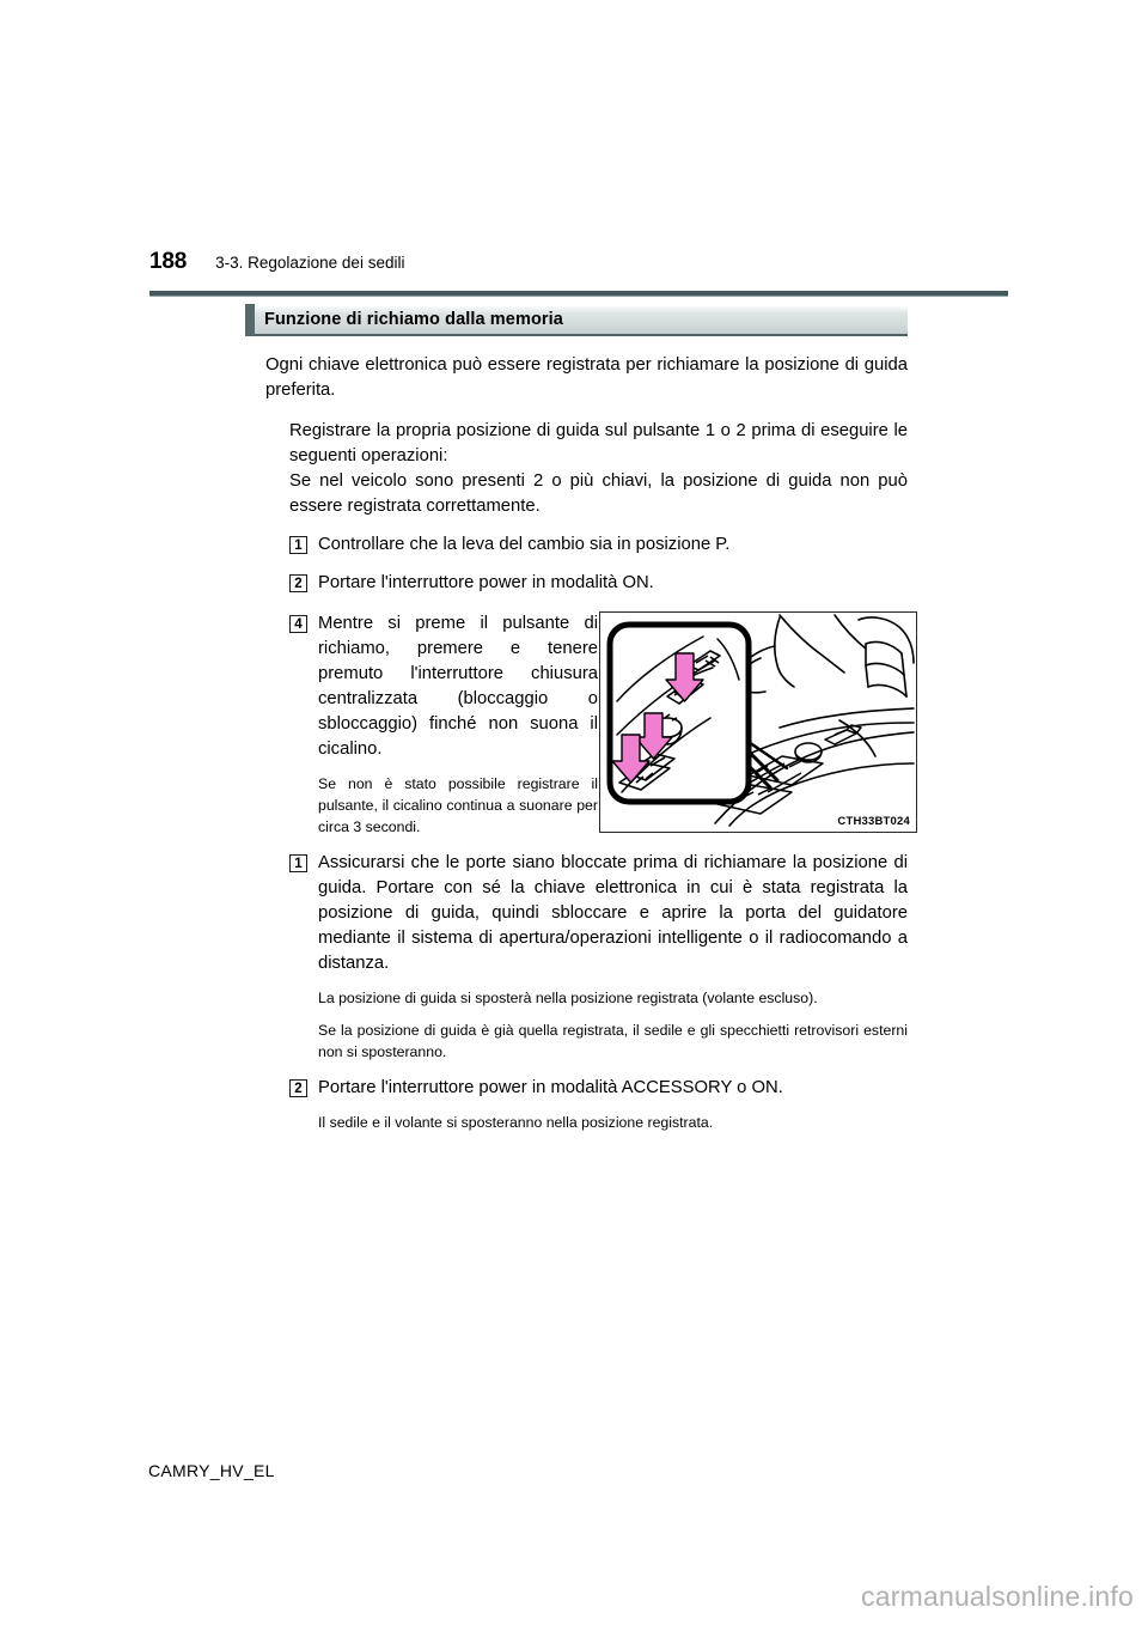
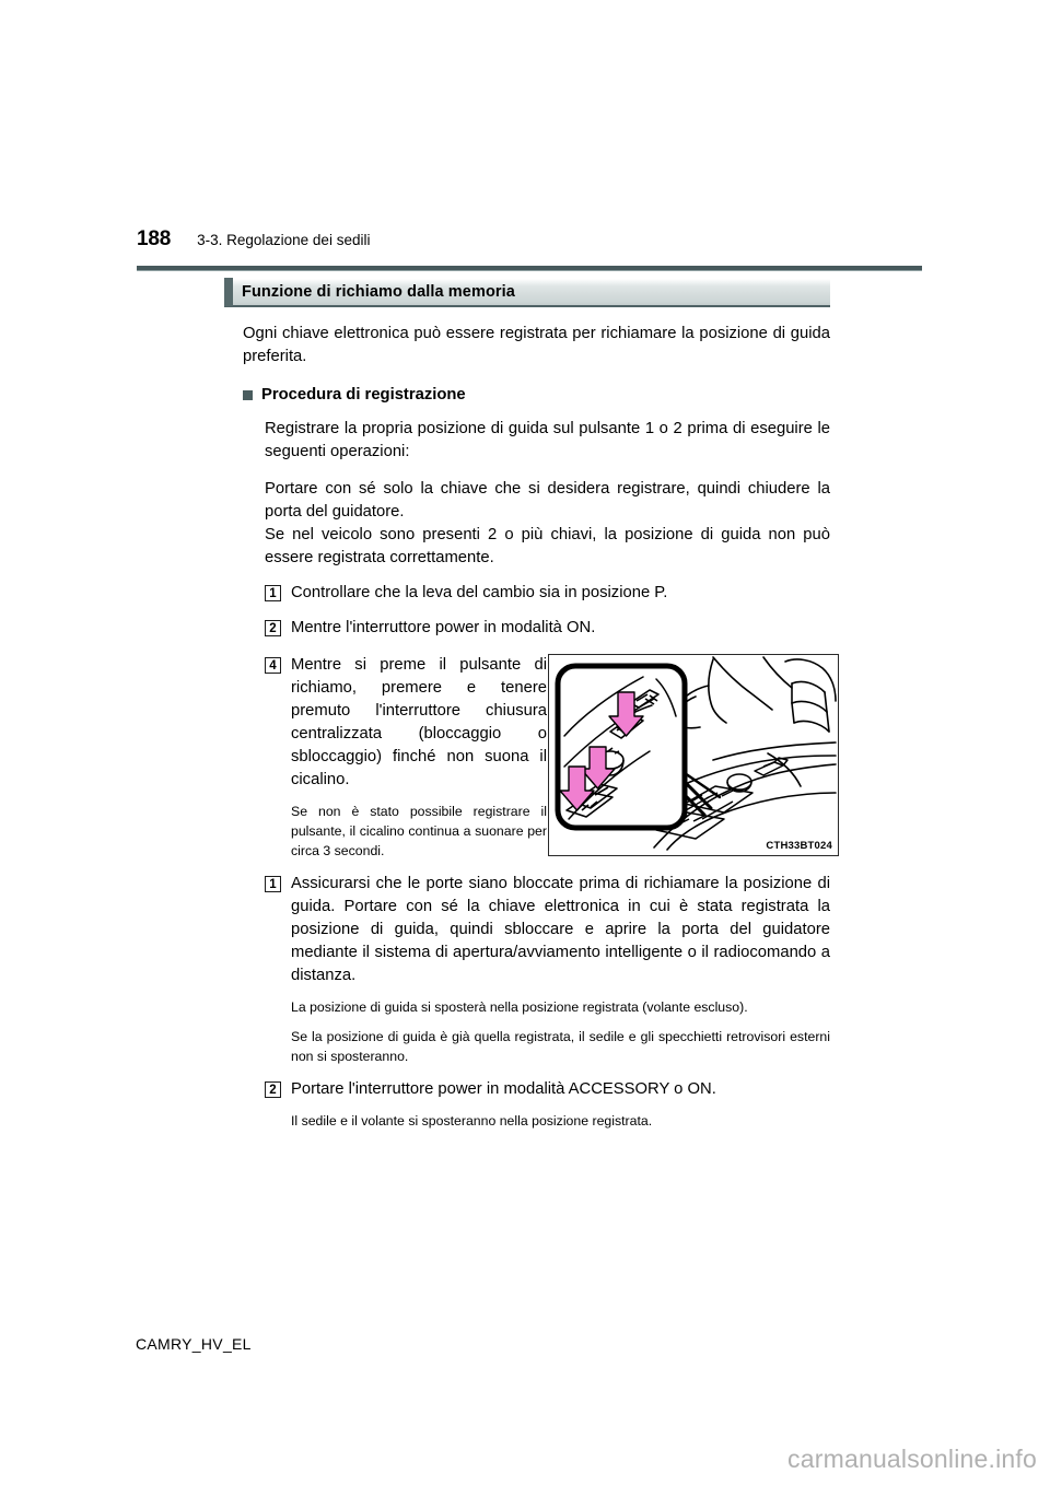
  188
  3-3. Regolazione dei sedili
  Funzione di richiamo dalla memoria
  Ogni chiave elettronica può essere registrata per richiamare la posizione di guida preferita.
+ Procedura di registrazione
  Registrare la propria posizione di guida sul pulsante 1 o 2 prima di eseguire le seguenti operazioni:
+ Portare con sé solo la chiave che si desidera registrare, quindi chiudere la porta del guidatore.
  Se nel veicolo sono presenti 2 o più chiavi, la posizione di guida non può essere registrata correttamente.
  1
  Controllare che la leva del cambio sia in posizione P.
  2
- Portare l'interruttore power in modalità ON.
+ Mentre l'interruttore power in modalità ON.
  4
  Mentre si preme il pulsante di richiamo, premere e tenere premuto l'interruttore chiusura centralizzata (bloccaggio o sbloccaggio) finché non suona il cicalino.
  Se non è stato possibile registrare il pulsante, il cicalino continua a suonare per circa 3 secondi.
  CTH33BT024
  1
- Assicurarsi che le porte siano bloccate prima di richiamare la posizione di guida. Portare con sé la chiave elettronica in cui è stata registrata la posizione di guida, quindi sbloccare e aprire la porta del guidatore mediante il sistema di apertura/operazioni intelligente o il radiocomando a distanza.
+ Assicurarsi che le porte siano bloccate prima di richiamare la posizione di guida. Portare con sé la chiave elettronica in cui è stata registrata la posizione di guida, quindi sbloccare e aprire la porta del guidatore mediante il sistema di apertura/avviamento intelligente o il radiocomando a distanza.
  La posizione di guida si sposterà nella posizione registrata (volante escluso).
  Se la posizione di guida è già quella registrata, il sedile e gli specchietti retrovisori esterni non si sposteranno.
  2
  Portare l'interruttore power in modalità ACCESSORY o ON.
  Il sedile e il volante si sposteranno nella posizione registrata.
  CAMRY_HV_EL
  carmanualsonline.info
